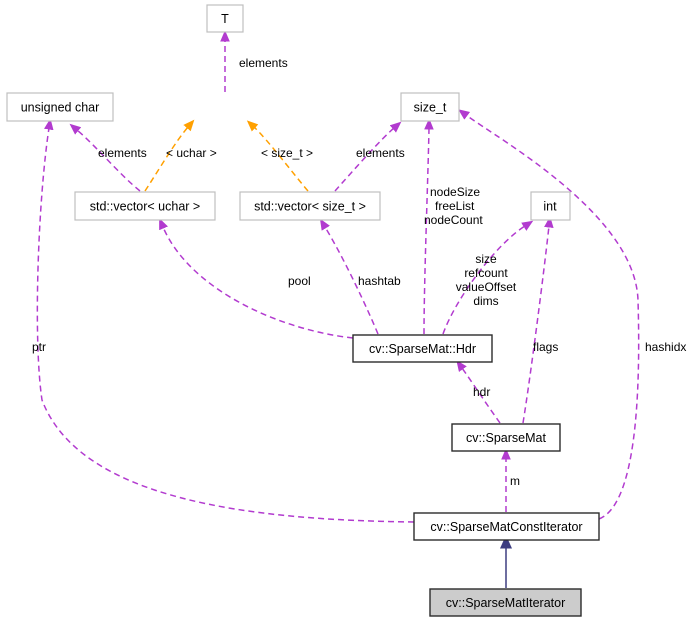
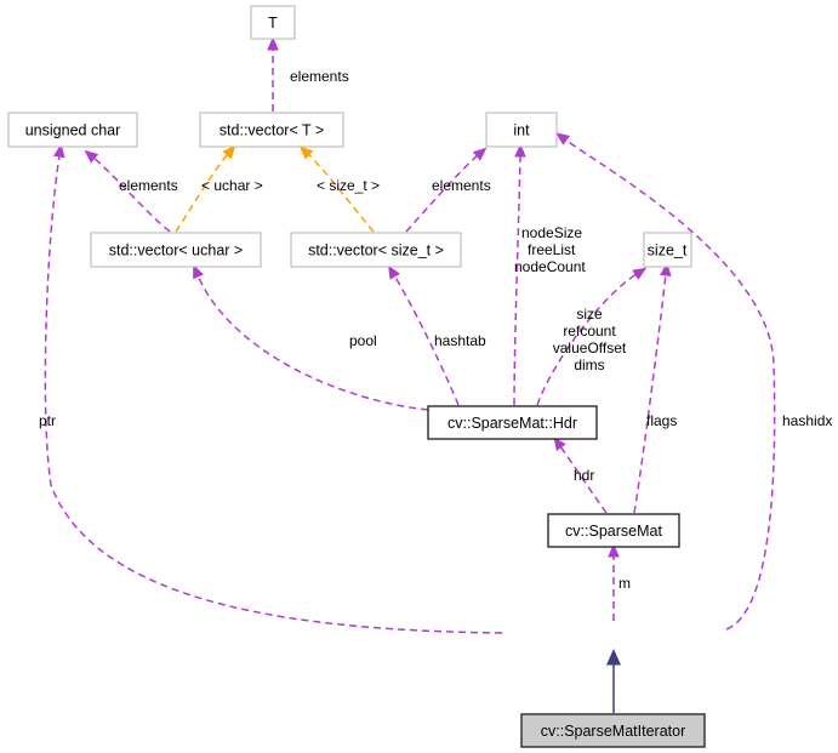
  elements
  elements
  < uchar >
  < size_t >
  elements
  nodeSize
  freeList
  nodeCount
  size
  refcount
  valueOffset
  dims
  pool
  hashtab
  flags
  hashidx
  ptr
  hdr
  m
  T
  unsigned char
+ std::vector< T >
- size_t
+ int
  std::vector< uchar >
  std::vector< size_t >
- int
+ size_t
  cv::SparseMat::Hdr
  cv::SparseMat
- cv::SparseMatConstIterator
  cv::SparseMatIterator
